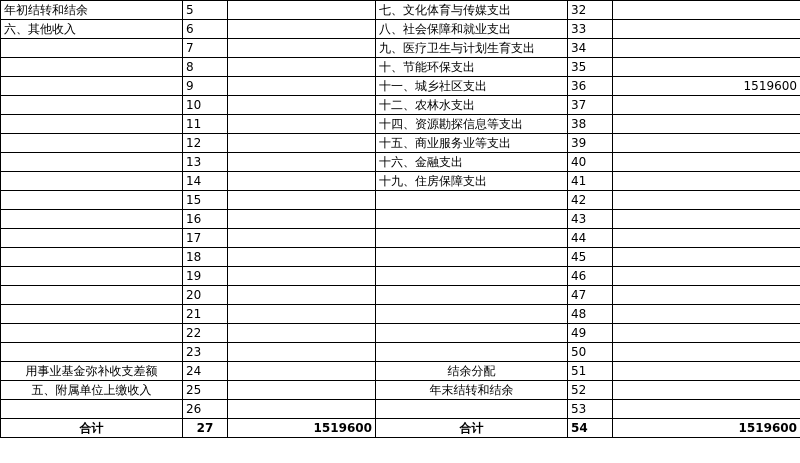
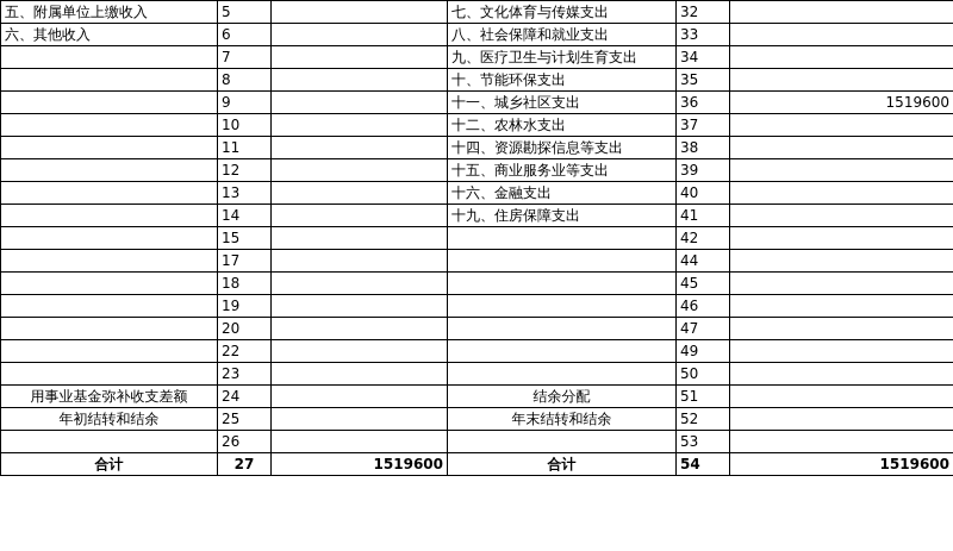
- 年初结转和结余	5		七、文化体育与传媒支出	32
+ 五、附属单位上缴收入	5		七、文化体育与传媒支出	32
  六、其他收入	6		八、社会保障和就业支出	33
  	7		九、医疗卫生与计划生育支出	34
  	8		十、节能环保支出	35
  	9		十一、城乡社区支出	36	1519600
  	10		十二、农林水支出	37
  	11		十四、资源勘探信息等支出	38
  	12		十五、商业服务业等支出	39
  	13		十六、金融支出	40
  	14		十九、住房保障支出	41
  	15			42
- 	16			43
  	17			44
  	18			45
  	19			46
  	20			47
- 	21			48
  	22			49
  	23			50
  用事业基金弥补收支差额	24		结余分配	51
- 五、附属单位上缴收入	25		年末结转和结余	52
+ 年初结转和结余	25		年末结转和结余	52
  	26			53
  合计	27	1519600	合计	54	1519600
